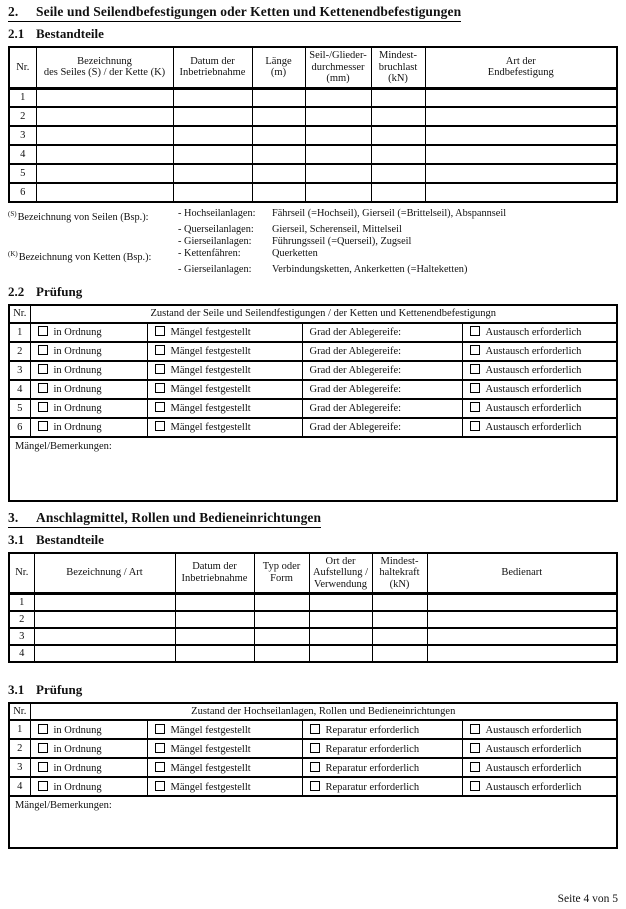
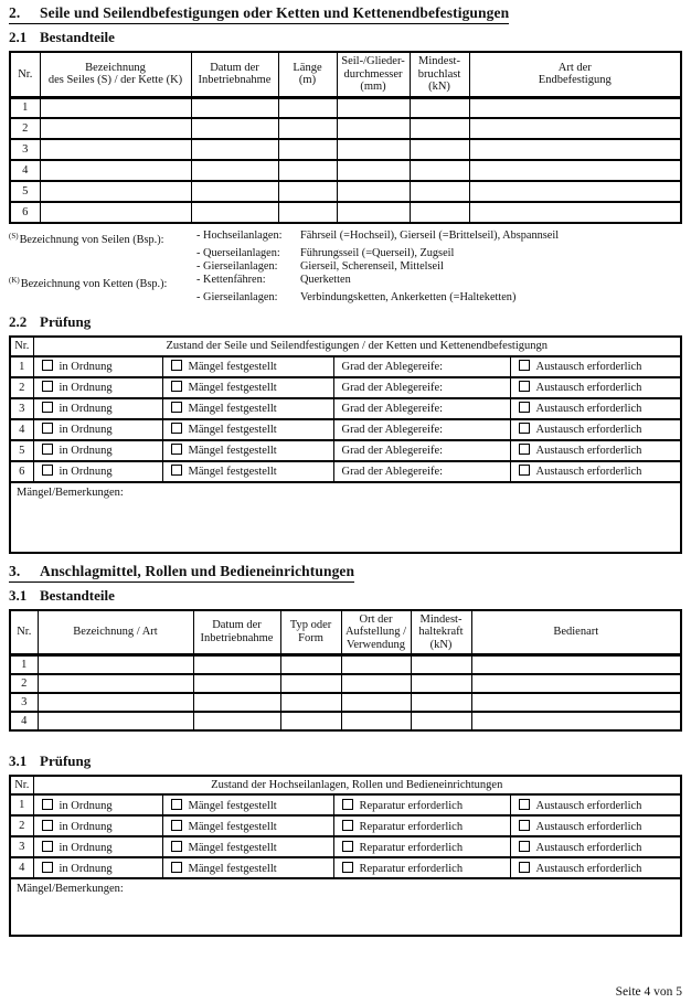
  2. Seile und Seilendbefestigungen oder Ketten und Kettenendbefestigungen
  2.1 Bestandteile
  Nr.	Bezeichnungdes Seiles (S) / der Kette (K)	Datum derInbetriebnahme	Länge(m)	Seil-/Glieder-durchmesser(mm)	Mindest-bruchlast(kN)	Art derEndbefestigung
  1
  2
  3
  4
  5
  6
  (S) Bezeichnung von Seilen (Bsp.):
  - Hochseilanlagen:
  Fährseil (=Hochseil), Gierseil (=Brittelseil), Abspannseil
  - Querseilanlagen:
- Gierseil, Scherenseil, Mittelseil
+ Führungsseil (=Querseil), Zugseil
  - Gierseilanlagen:
- Führungsseil (=Querseil), Zugseil
+ Gierseil, Scherenseil, Mittelseil
  (K) Bezeichnung von Ketten (Bsp.):
  - Kettenfähren:
  Querketten
  - Gierseilanlagen:
  Verbindungsketten, Ankerketten (=Halteketten)
  2.2 Prüfung
  Nr.	Zustand der Seile und Seilendfestigungen / der Ketten und Kettenendbefestigungn
  1	in Ordnung	Mängel festgestellt	Grad der Ablegereife:	Austausch erforderlich
  2	in Ordnung	Mängel festgestellt	Grad der Ablegereife:	Austausch erforderlich
  3	in Ordnung	Mängel festgestellt	Grad der Ablegereife:	Austausch erforderlich
  4	in Ordnung	Mängel festgestellt	Grad der Ablegereife:	Austausch erforderlich
  5	in Ordnung	Mängel festgestellt	Grad der Ablegereife:	Austausch erforderlich
  6	in Ordnung	Mängel festgestellt	Grad der Ablegereife:	Austausch erforderlich
  Mängel/Bemerkungen:
  3. Anschlagmittel, Rollen und Bedieneinrichtungen
  3.1 Bestandteile
  Nr.	Bezeichnung / Art	Datum derInbetriebnahme	Typ oderForm	Ort derAufstellung /Verwendung	Mindest-haltekraft(kN)	Bedienart
  1
  2
  3
  4
  3.1 Prüfung
  Nr.	Zustand der Hochseilanlagen, Rollen und Bedieneinrichtungen
  1	in Ordnung	Mängel festgestellt	Reparatur erforderlich	Austausch erforderlich
  2	in Ordnung	Mängel festgestellt	Reparatur erforderlich	Austausch erforderlich
  3	in Ordnung	Mängel festgestellt	Reparatur erforderlich	Austausch erforderlich
  4	in Ordnung	Mängel festgestellt	Reparatur erforderlich	Austausch erforderlich
  Mängel/Bemerkungen:
  Seite 4 von 5
